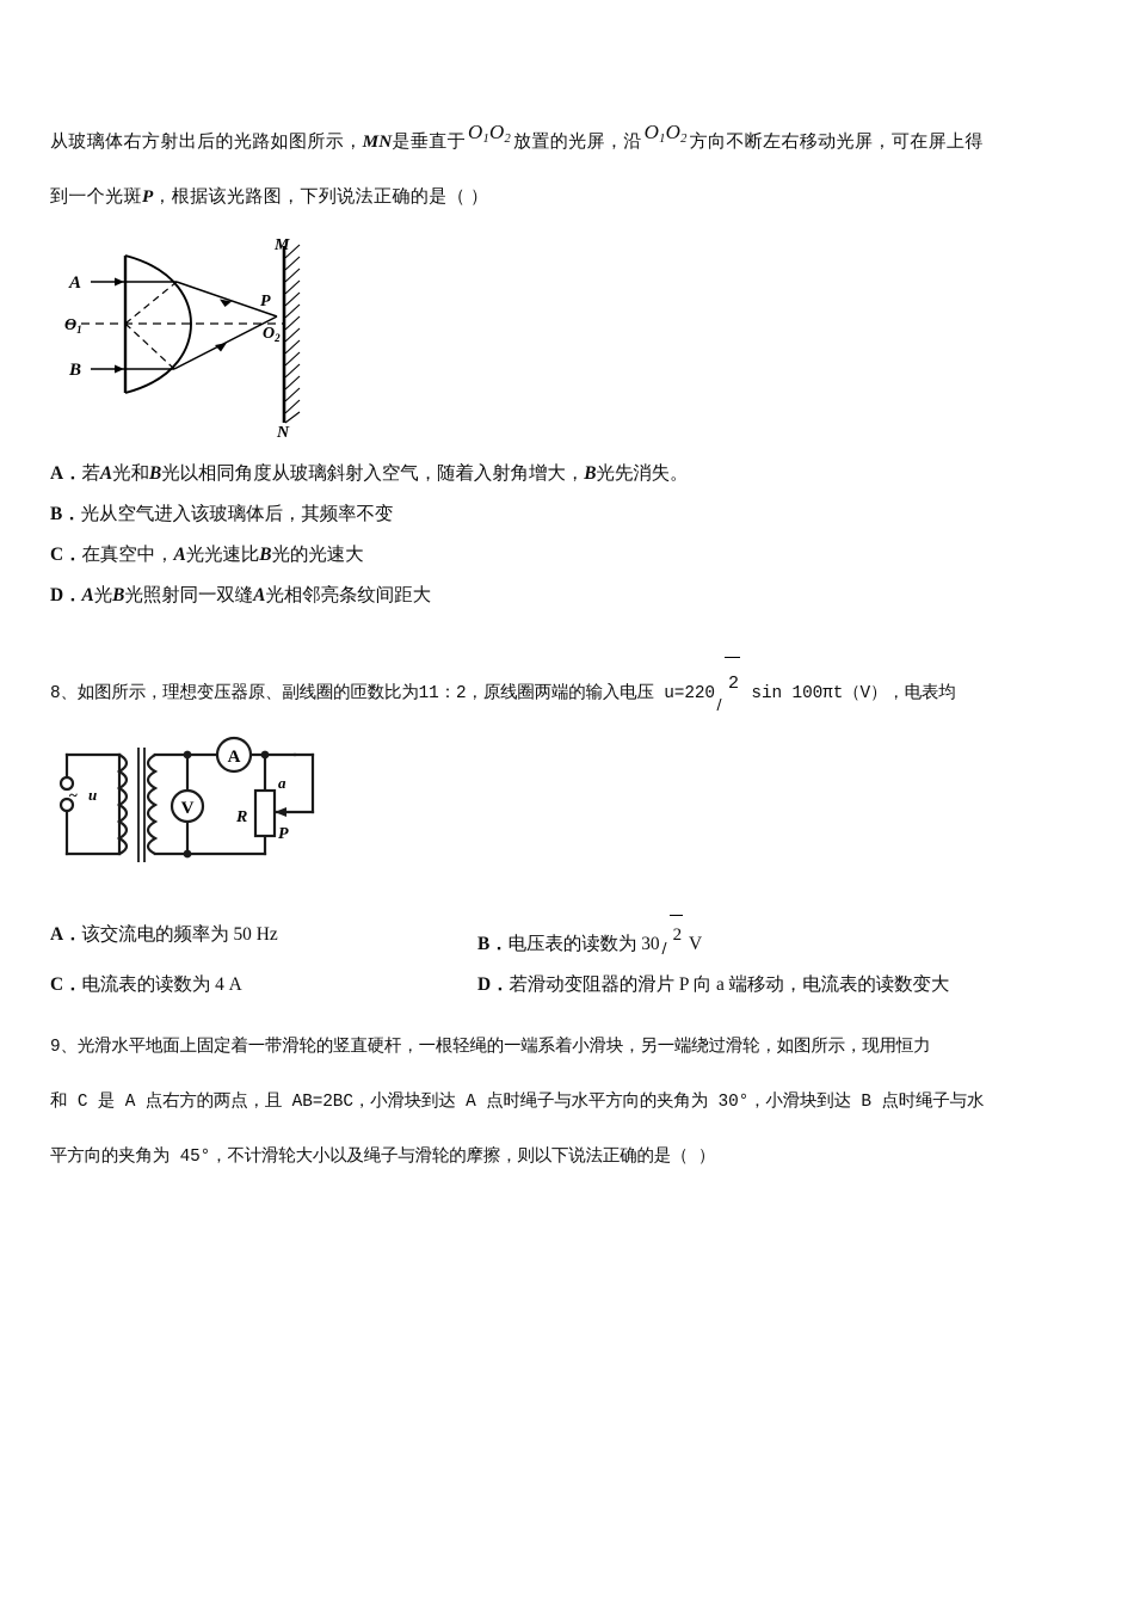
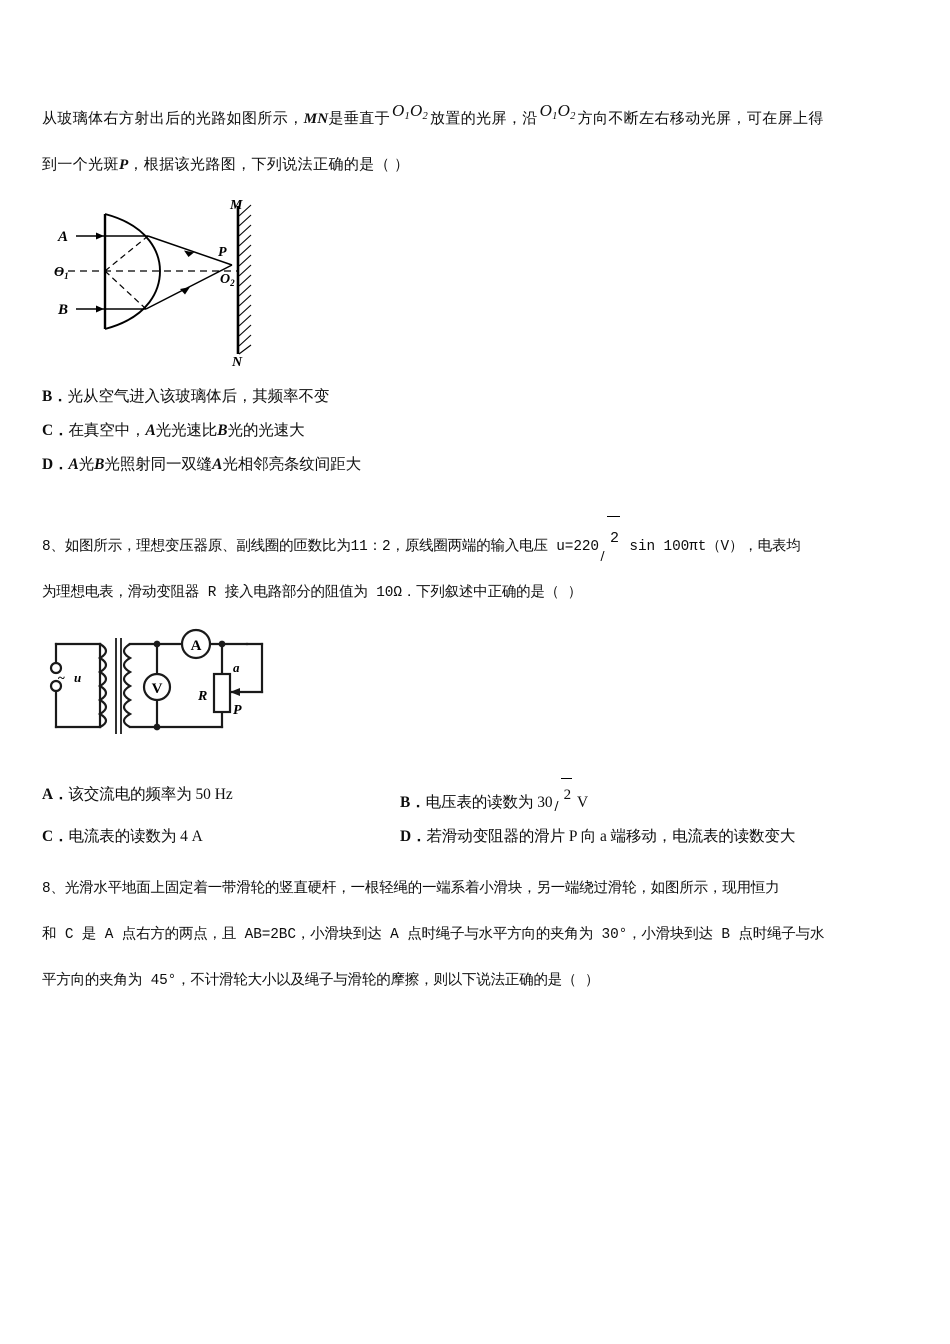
  从玻璃体右方射出后的光路如图所示，MN是垂直于O1O2 放置的光屏，沿O1O2 方向不断左右移动光屏，可在屏上得
  到一个光斑P，根据该光路图，下列说法正确的是（ ）
  A
  B
  O1
  O2
  P
  M
  N
- A．若A光和B光以相同角度从玻璃斜射入空气，随着入射角增大，B光先消失。
  B．光从空气进入该玻璃体后，其频率不变
  C．在真空中，A光光速比B光的光速大
  D．A光B光照射同一双缝A光相邻亮条纹间距大
  8、如图所示，理想变压器原、副线圈的匝数比为11：2，原线圈两端的输入电压 u=2202 sin 100πt（V），电表均
+ 为理想电表，滑动变阻器 R 接入电路部分的阻值为 10Ω．下列叙述中正确的是（ ）
  ~
  u
  A
  V
  R
  a
  P
  A．该交流电的频率为 50 Hz
  B．电压表的读数为 30 2 V
  C．电流表的读数为 4 A
  D．若滑动变阻器的滑片 P 向 a 端移动，电流表的读数变大
- 9、光滑水平地面上固定着一带滑轮的竖直硬杆，一根轻绳的一端系着小滑块，另一端绕过滑轮，如图所示，现用恒力
+ 8、光滑水平地面上固定着一带滑轮的竖直硬杆，一根轻绳的一端系着小滑块，另一端绕过滑轮，如图所示，现用恒力
  和 C 是 A 点右方的两点，且 AB=2BC，小滑块到达 A 点时绳子与水平方向的夹角为 30°，小滑块到达 B 点时绳子与水
  平方向的夹角为 45°，不计滑轮大小以及绳子与滑轮的摩擦，则以下说法正确的是（ ）
